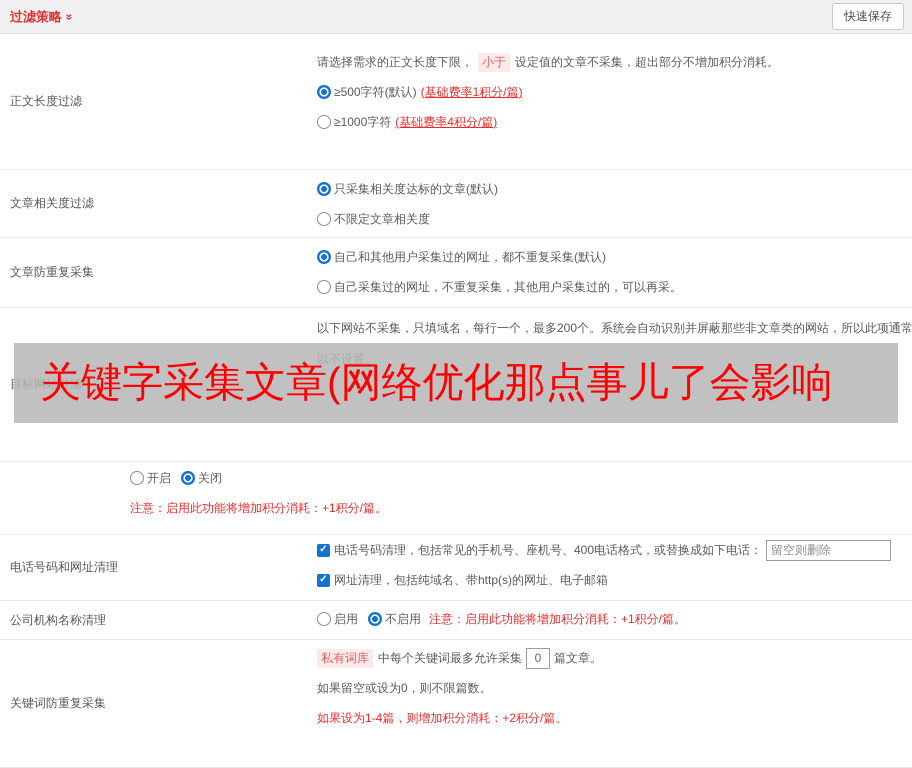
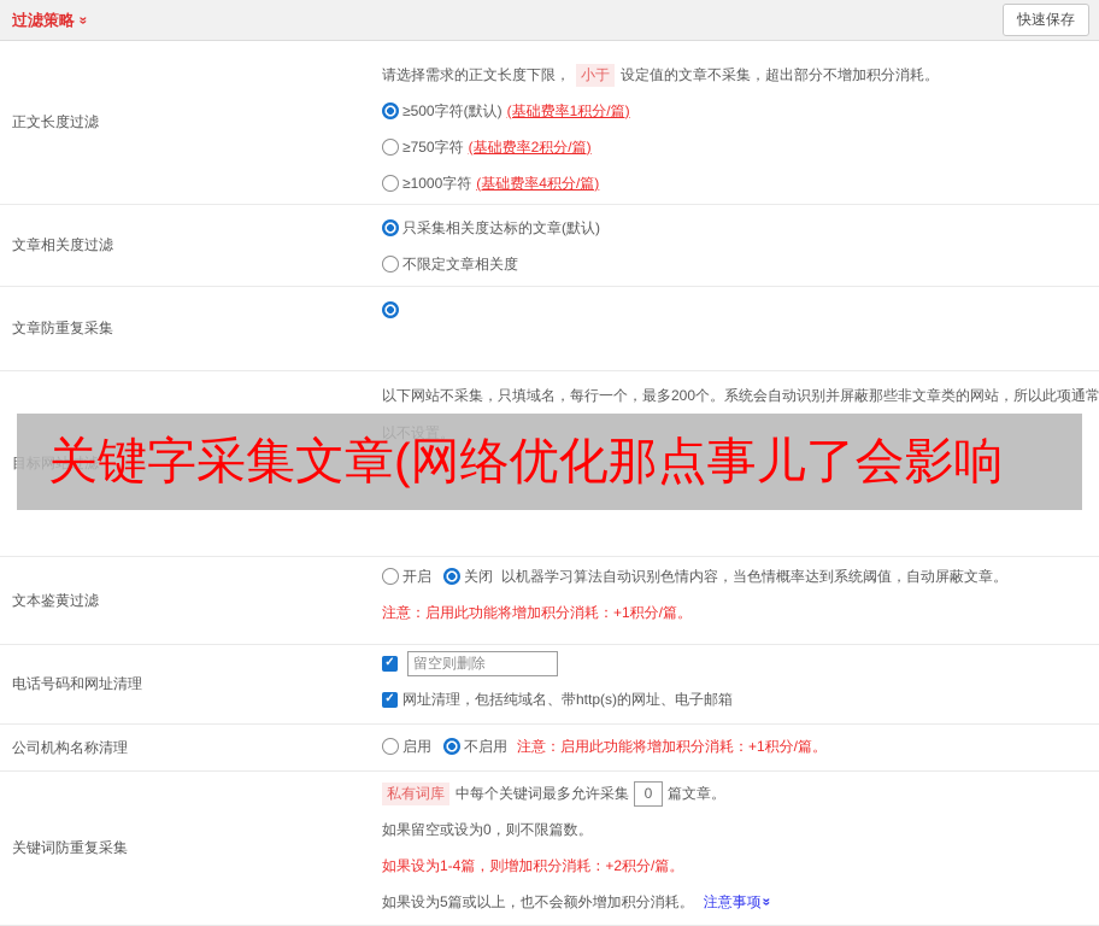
  过滤策略
  快速保存
  正文长度过滤
  请选择需求的正文长度下限，
  小于
  设定值的文章不采集，超出部分不增加积分消耗。
  ≥500字符(默认)
  (基础费率1积分/篇)
+ ≥750字符
+ (基础费率2积分/篇)
  ≥1000字符
  (基础费率4积分/篇)
  文章相关度过滤
  只采集相关度达标的文章(默认)
  不限定文章相关度
  文章防重复采集
- 自己和其他用户采集过的网址，都不重复采集(默认)
- 自己采集过的网址，不重复采集，其他用户采集过的，可以再采。
  目标网站过滤
  以下网站不采集，只填域名，每行一个，最多200个。系统会自动识别并屏蔽那些非文章类的网站，所以此项通常
  以不设置。
+ 文本鉴黄过滤
  开启
  关闭
+ 以机器学习算法自动识别色情内容，当色情概率达到系统阈值，自动屏蔽文章。
  注意：启用此功能将增加积分消耗：+1积分/篇。
  电话号码和网址清理
- 电话号码清理，包括常见的手机号、座机号、400电话格式，或替换成如下电话：
  留空则删除
  网址清理，包括纯域名、带http(s)的网址、电子邮箱
  公司机构名称清理
  启用
  不启用
  注意：启用此功能将增加积分消耗：+1积分/篇。
  关键词防重复采集
  私有词库
  中每个关键词最多允许采集
  0
  篇文章。
  如果留空或设为0，则不限篇数。
  如果设为1-4篇，则增加积分消耗：+2积分/篇。
+ 如果设为5篇或以上，也不会额外增加积分消耗。
+ 注意事项
  关键字采集文章(网络优化那点事儿了会影响
